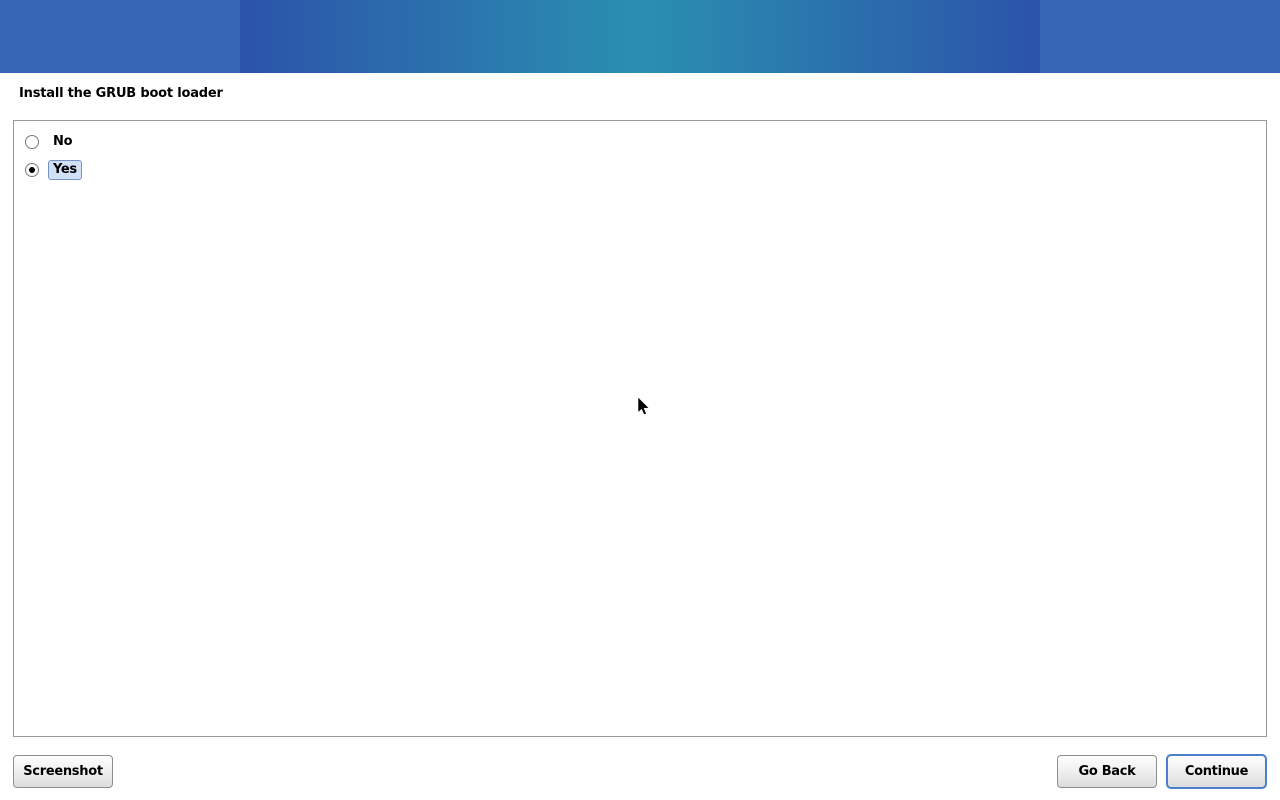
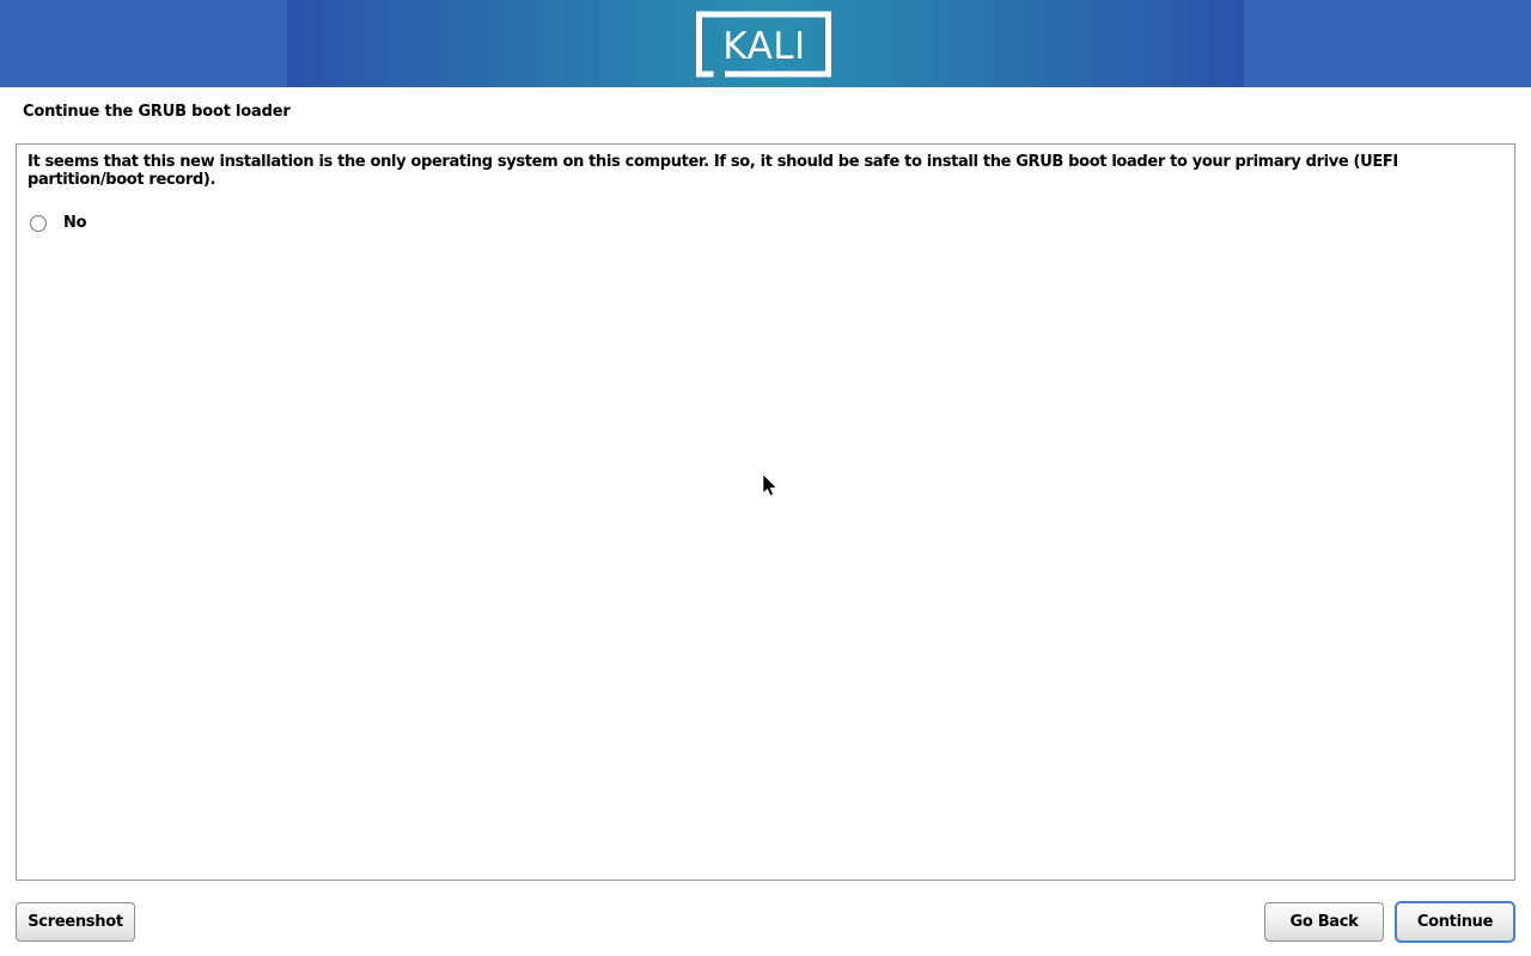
+ KALI
- Install the GRUB boot loader
+ Continue the GRUB boot loader
+ It seems that this new installation is the only operating system on this computer. If so, it should be safe to install the GRUB boot loader to your primary drive (UEFI partition/boot record).
  No
- Yes
  Screenshot
  Go Back
  Continue
